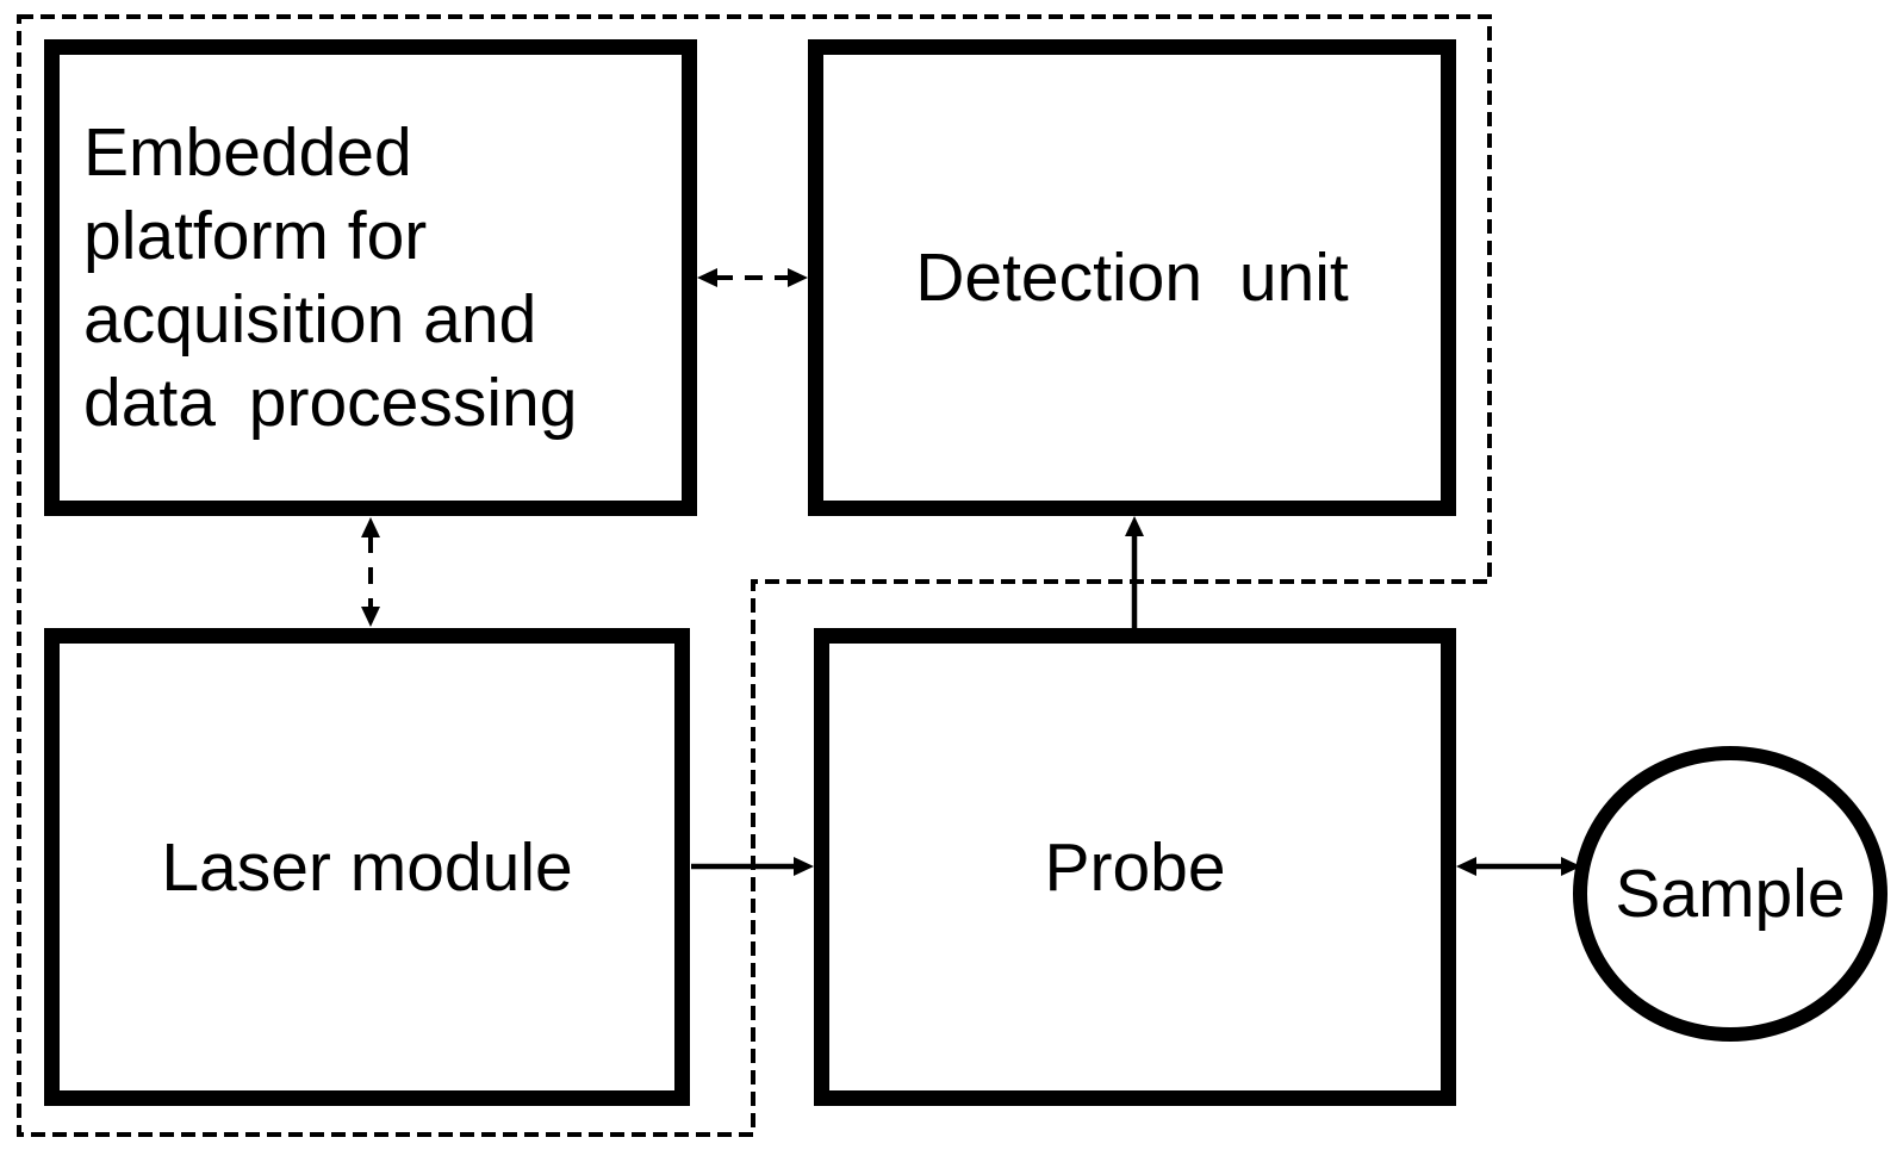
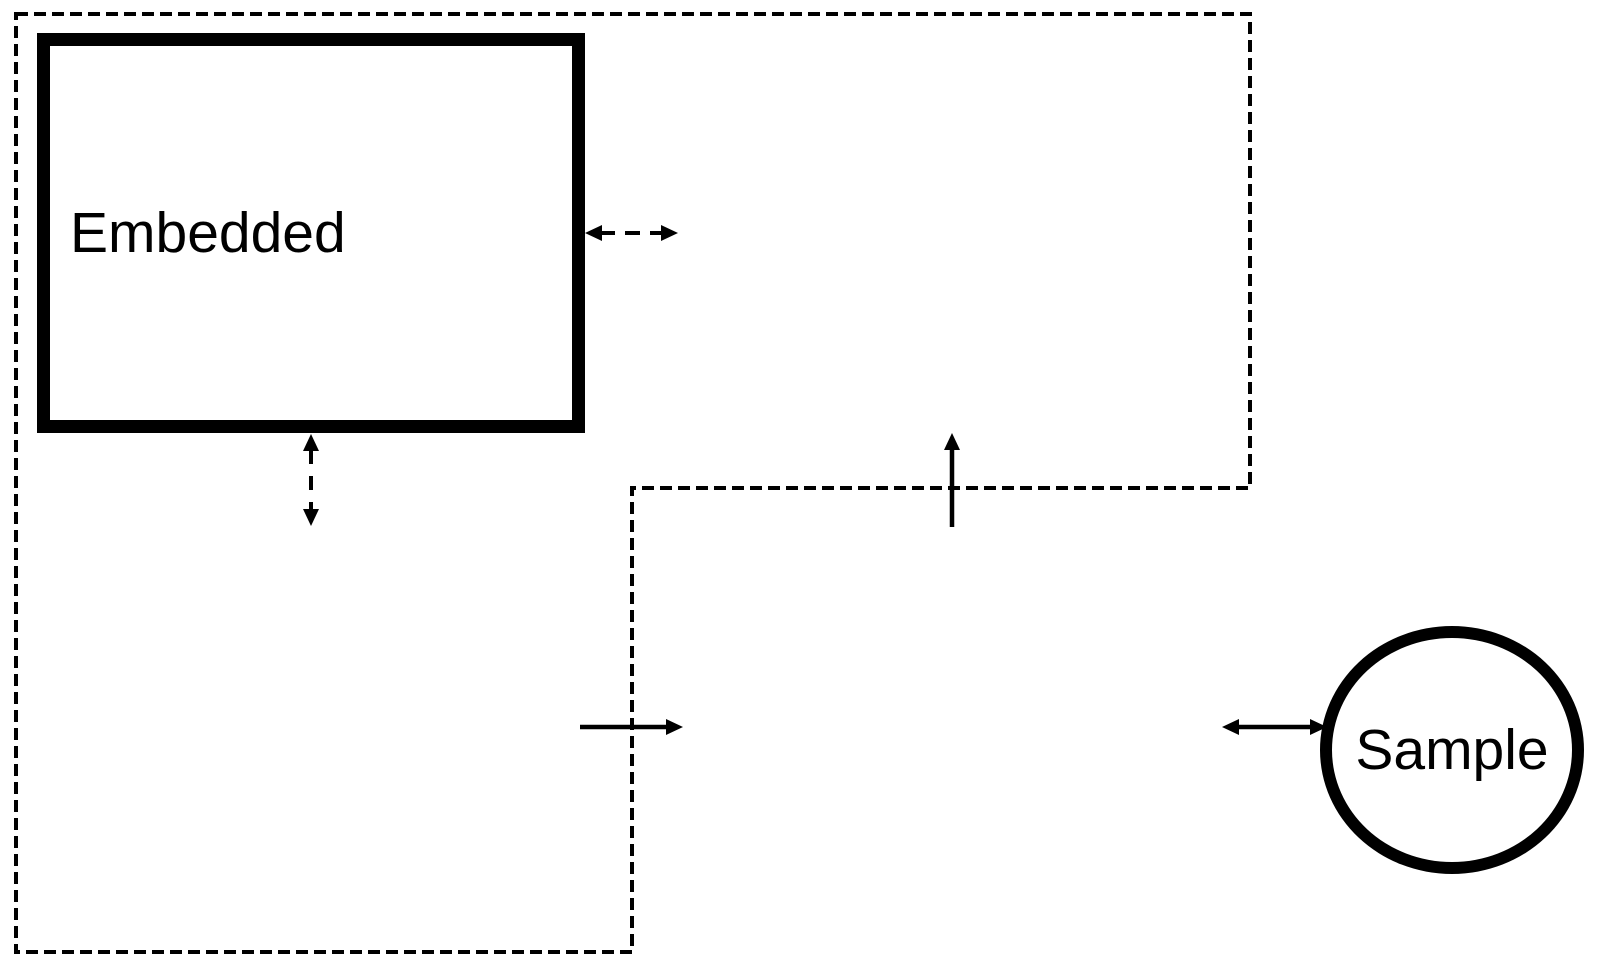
  Embedded
- platform for
- acquisition and
- data processing
- Detection unit
- Laser module
- Probe
  Sample
